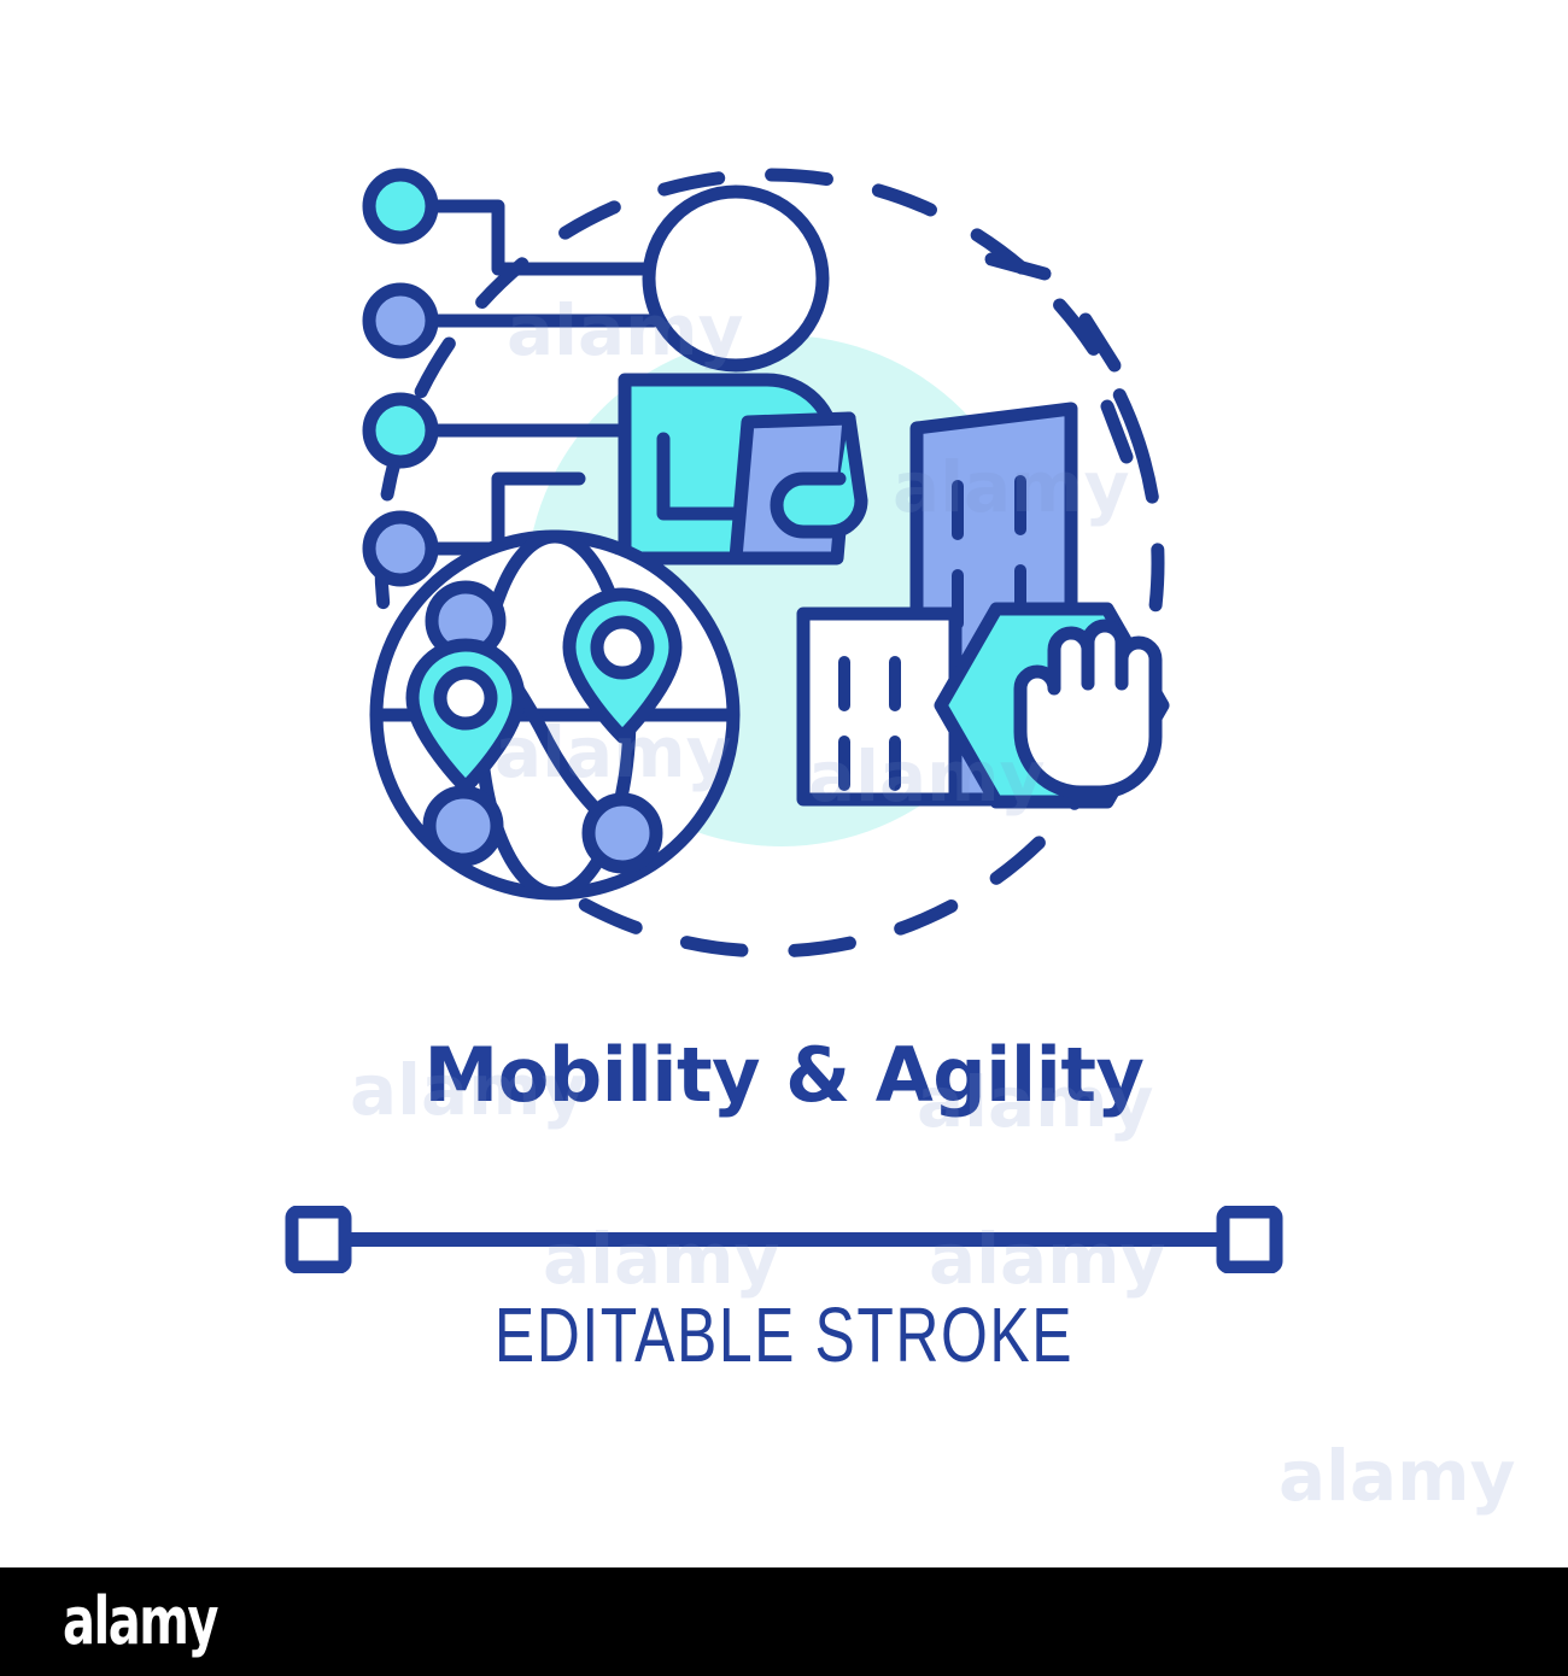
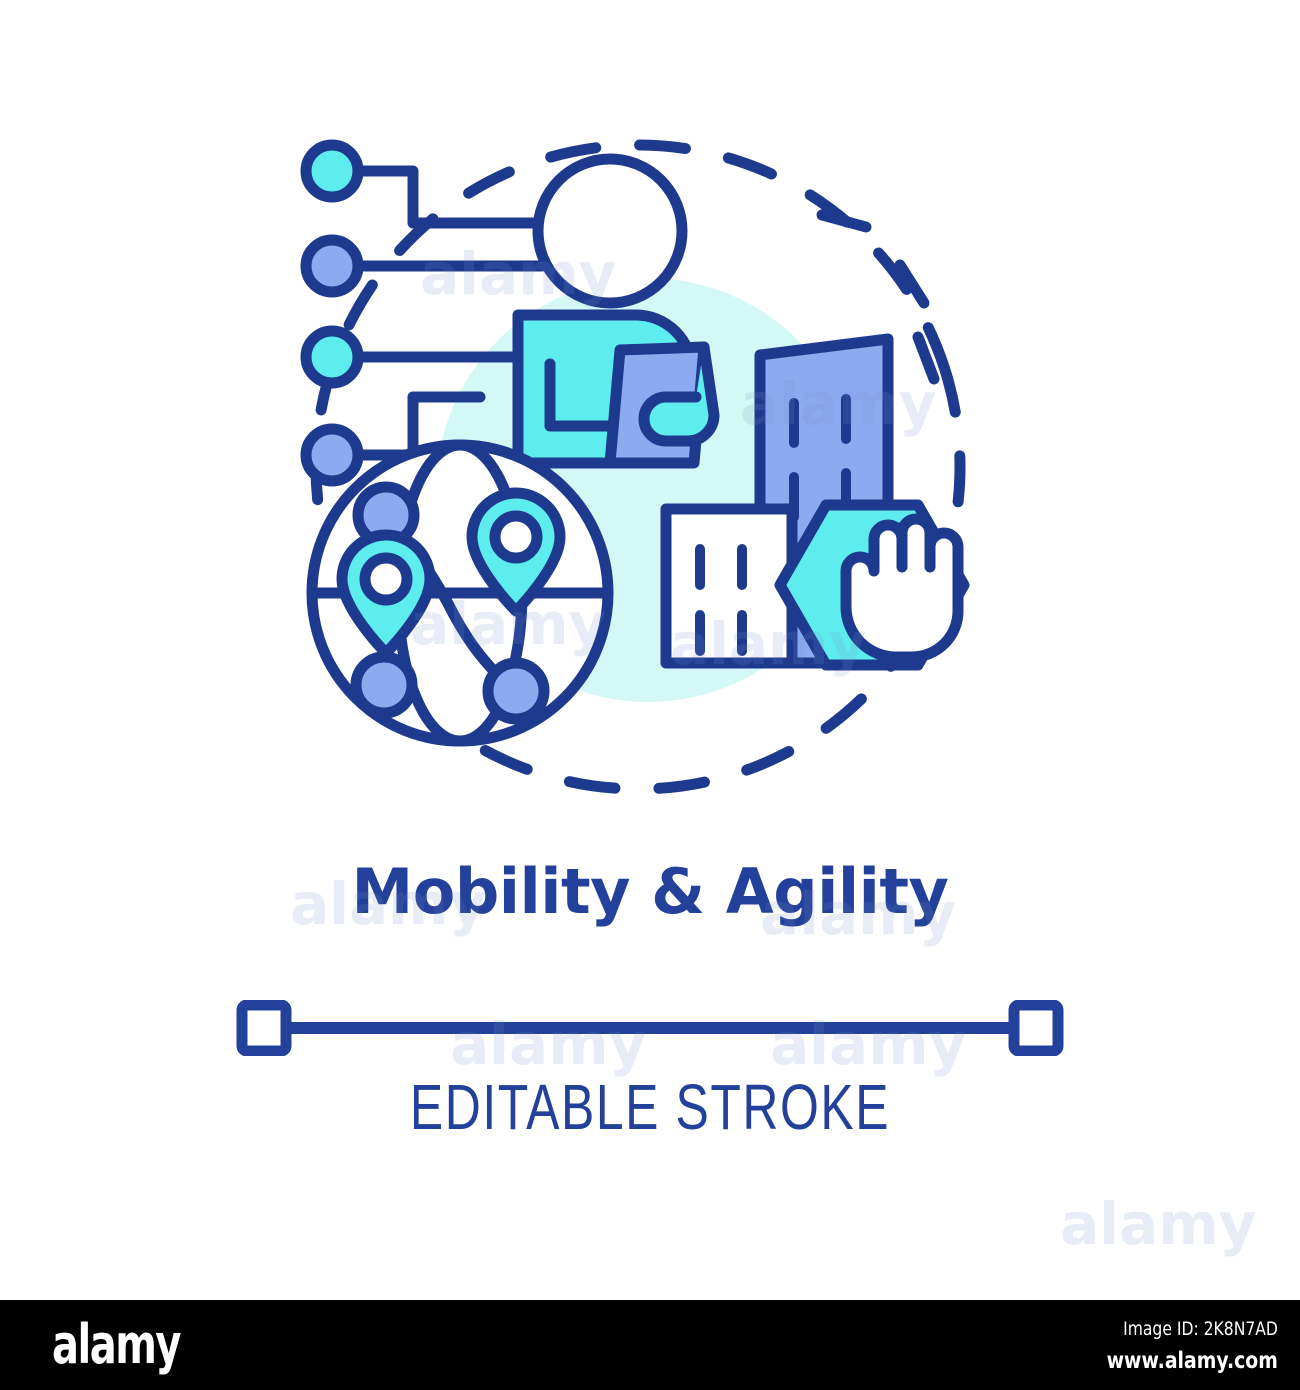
  Mobility & Agility
  EDITABLE STROKE
  alamy
  alamy
  alamy
  alamy
  alamy
  alamy
  alamy
  alamy
  alamy
+ Image ID: 2K8N7AD
+ www.alamy.com
